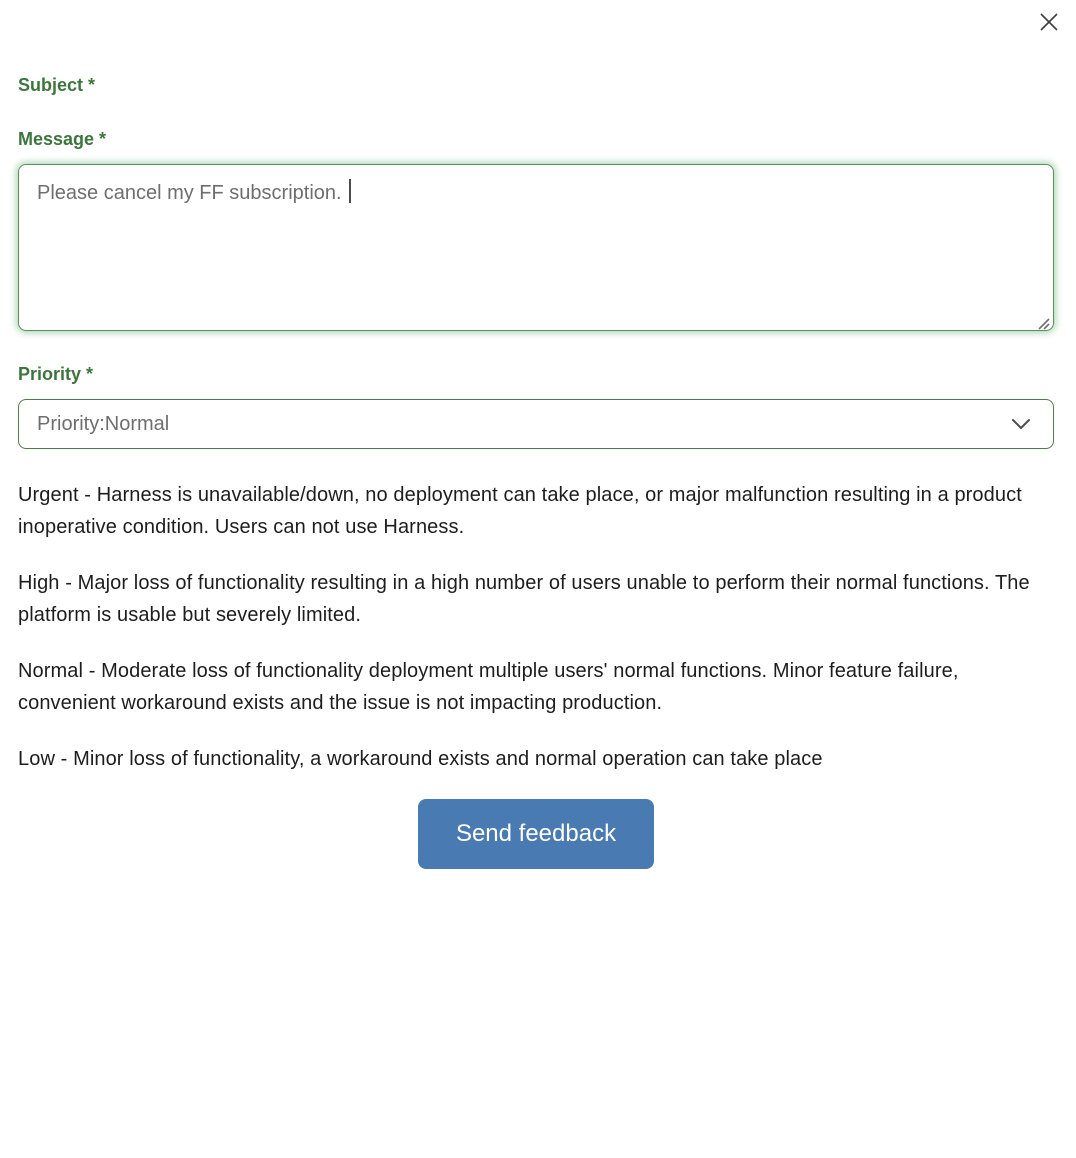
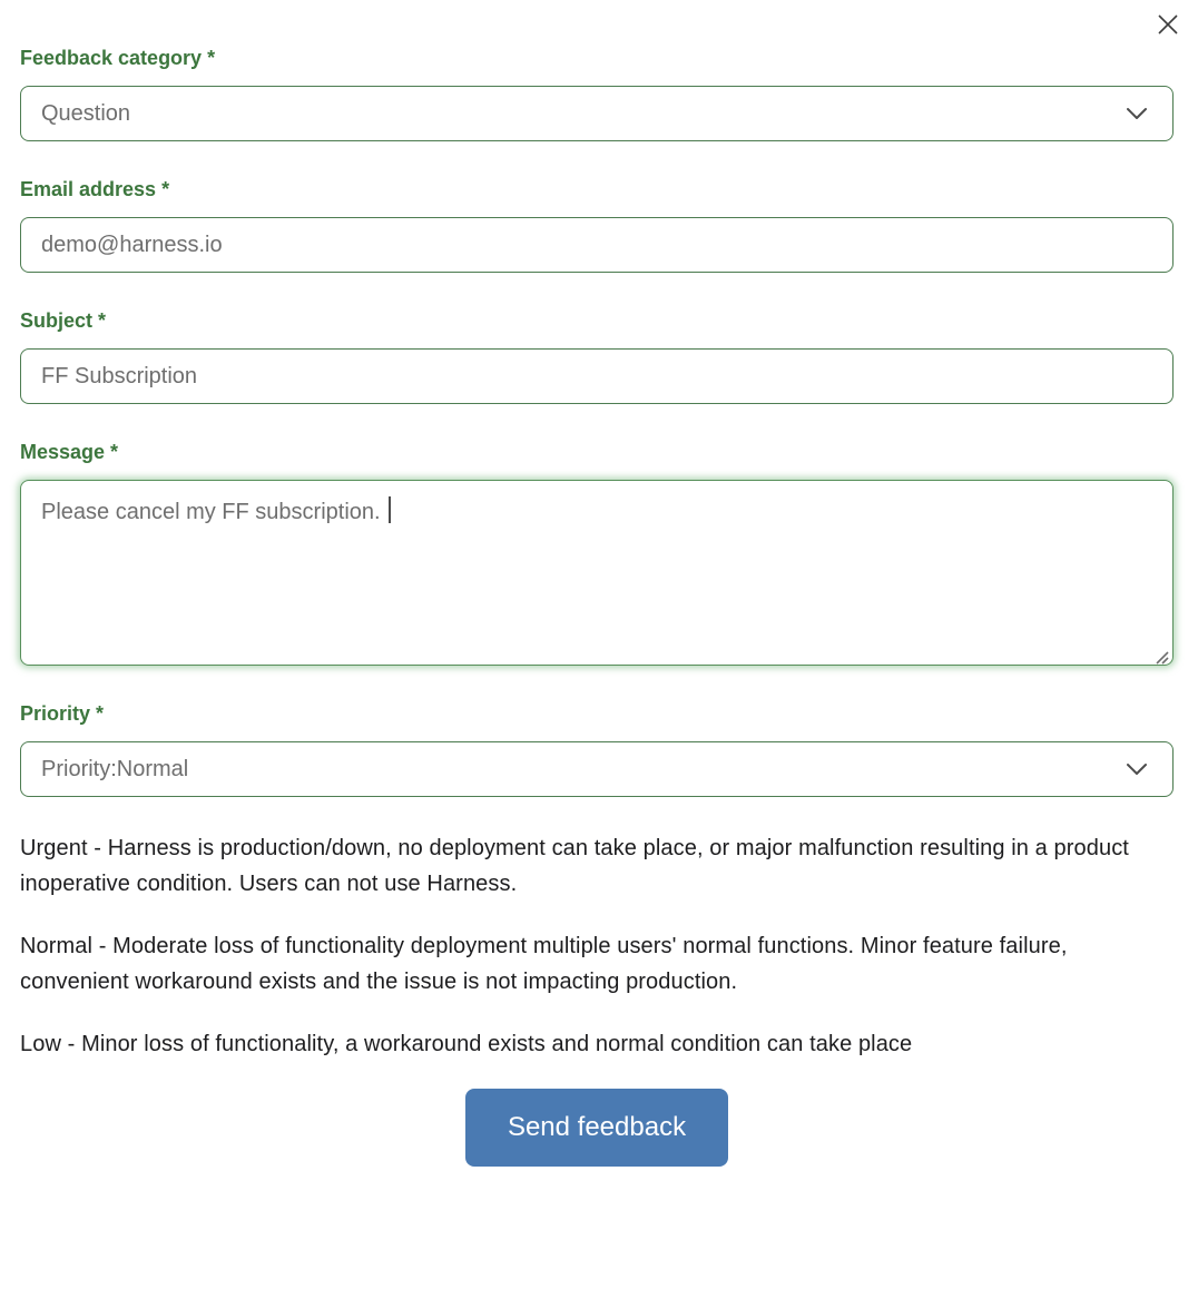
+ Feedback category *
+ Question
+ Email address *
+ demo@harness.io
  Subject *
+ FF Subscription
  Message *
  Please cancel my FF subscription.
  Priority *
  Priority:Normal
- Urgent - Harness is unavailable/down, no deployment can take place, or major malfunction resulting in a product inoperative condition. Users can not use Harness.
+ Urgent - Harness is production/down, no deployment can take place, or major malfunction resulting in a product inoperative condition. Users can not use Harness.
- High - Major loss of functionality resulting in a high number of users unable to perform their normal functions. The platform is usable but severely limited.
  Normal - Moderate loss of functionality deployment multiple users' normal functions. Minor feature failure, convenient workaround exists and the issue is not impacting production.
- Low - Minor loss of functionality, a workaround exists and normal operation can take place
+ Low - Minor loss of functionality, a workaround exists and normal condition can take place
  Send feedback
